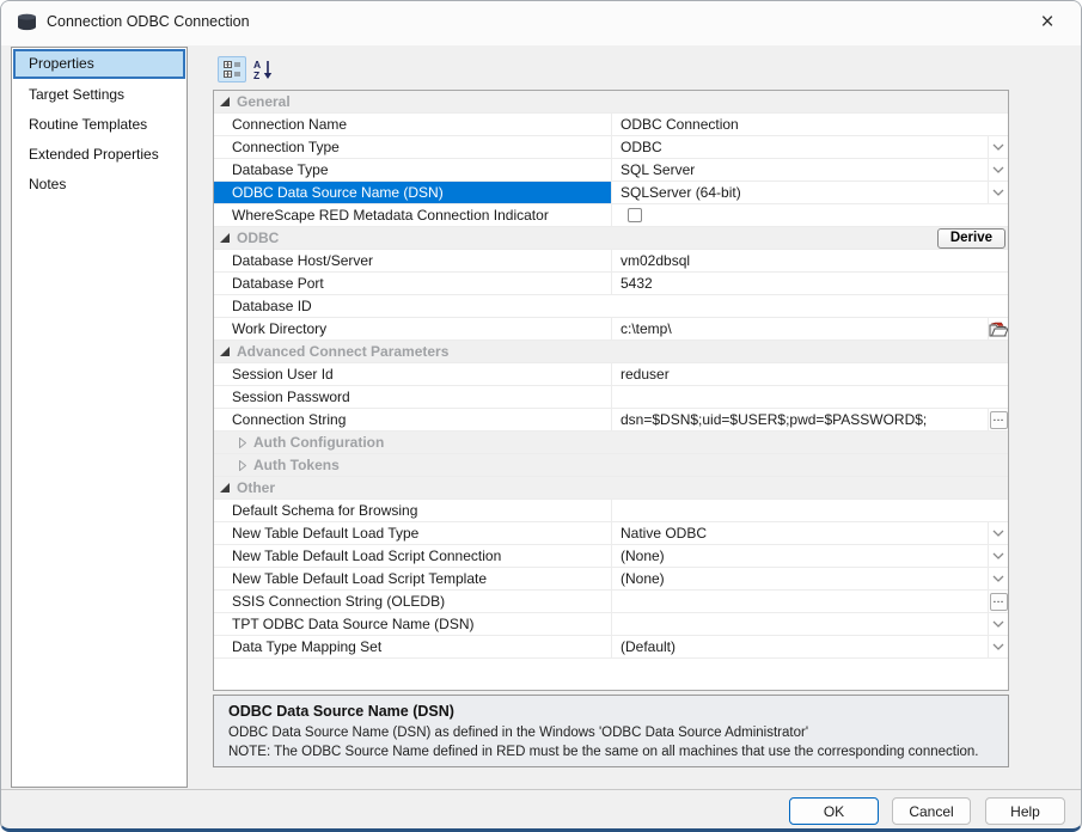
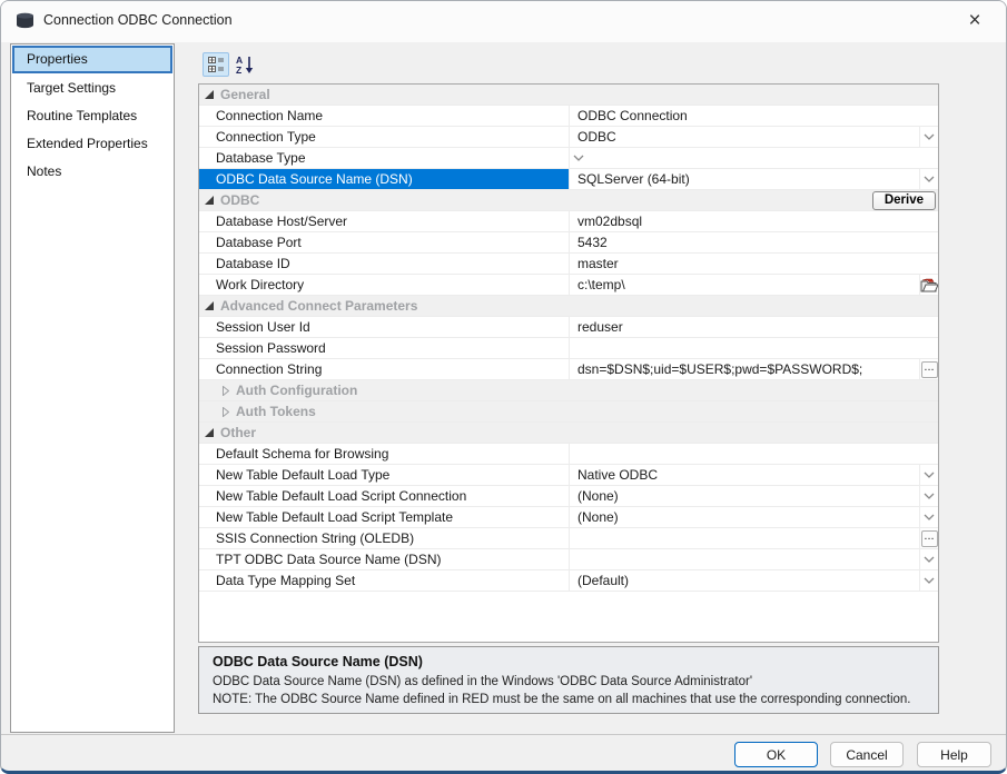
  Connection ODBC Connection
  ×
  Properties
  Target Settings
  Routine Templates
  Extended Properties
  Notes
  A
  Z
  General
  Connection Name
  ODBC Connection
  Connection Type
  ODBC
  Database Type
- SQL Server
  ODBC Data Source Name (DSN)
  SQLServer (64-bit)
- WhereScape RED Metadata Connection Indicator
  ODBC
  Derive
  Database Host/Server
  vm02dbsql
  Database Port
  5432
  Database ID
+ master
  Work Directory
  c:\temp\
  Advanced Connect Parameters
  Session User Id
  reduser
  Session Password
  Connection String
  dsn=$DSN$;uid=$USER$;pwd=$PASSWORD$;
  ...
  Auth Configuration
  Auth Tokens
  Other
  Default Schema for Browsing
  New Table Default Load Type
  Native ODBC
  New Table Default Load Script Connection
  (None)
  New Table Default Load Script Template
  (None)
  SSIS Connection String (OLEDB)
  ...
  TPT ODBC Data Source Name (DSN)
  Data Type Mapping Set
  (Default)
  ODBC Data Source Name (DSN)
  ODBC Data Source Name (DSN) as defined in the Windows 'ODBC Data Source Administrator'
  NOTE: The ODBC Source Name defined in RED must be the same on all machines that use the corresponding connection.
  OK
  Cancel
  Help
